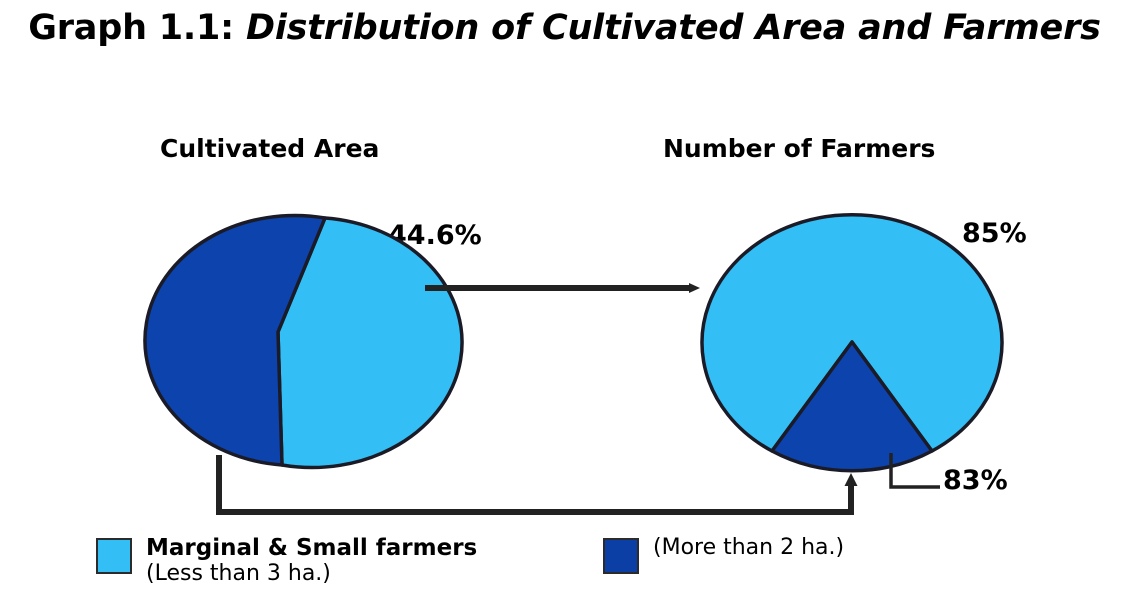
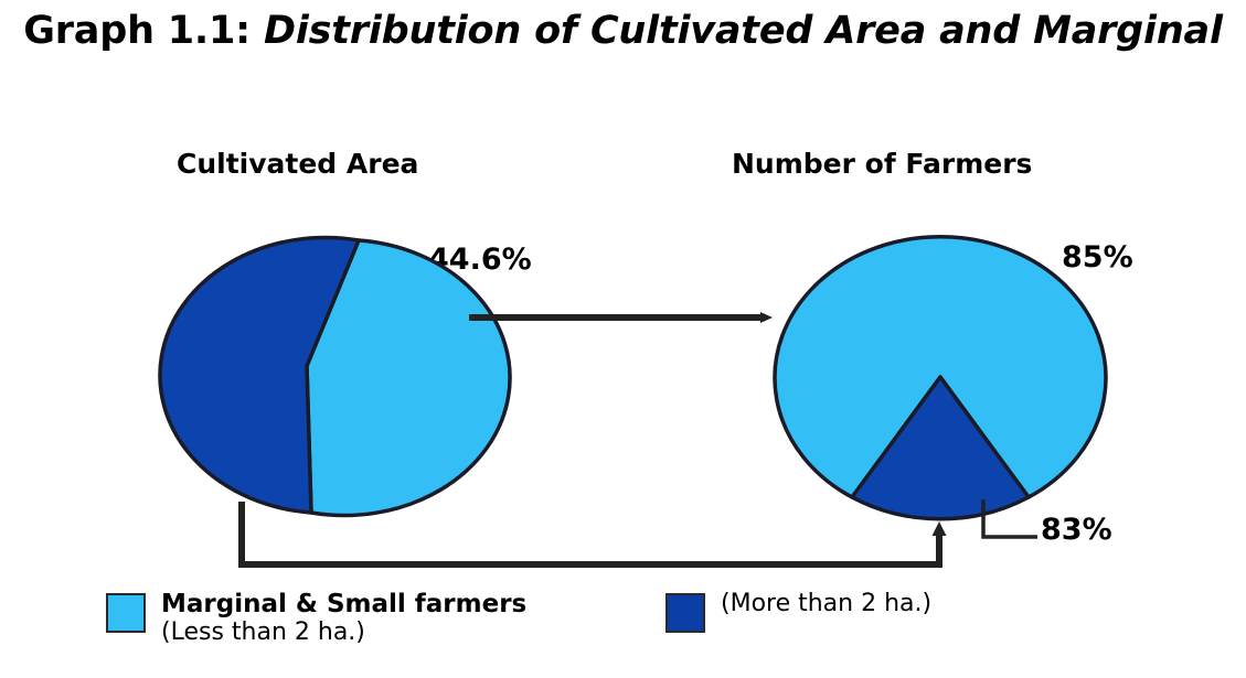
- Graph 1.1: Distribution of Cultivated Area and Farmers
+ Graph 1.1: Distribution of Cultivated Area and Marginal
  Cultivated Area
  Number of Farmers
  44.6%
  85%
  83%
  Marginal & Small farmers
- (Less than 3 ha.)
+ (Less than 2 ha.)
  (More than 2 ha.)
